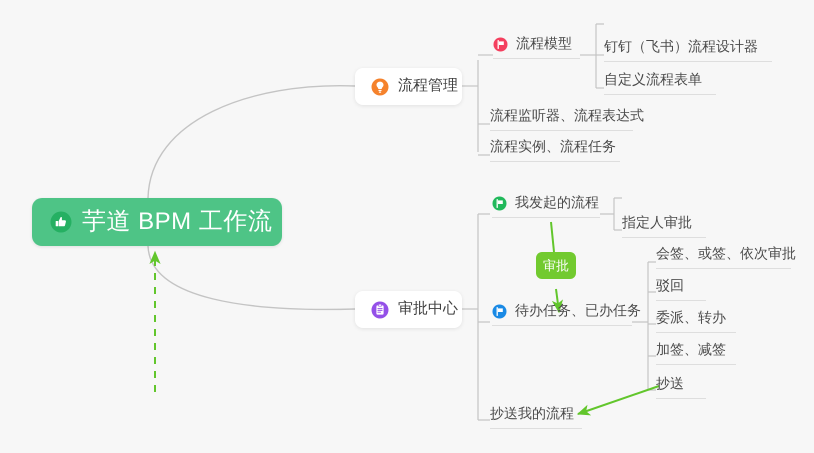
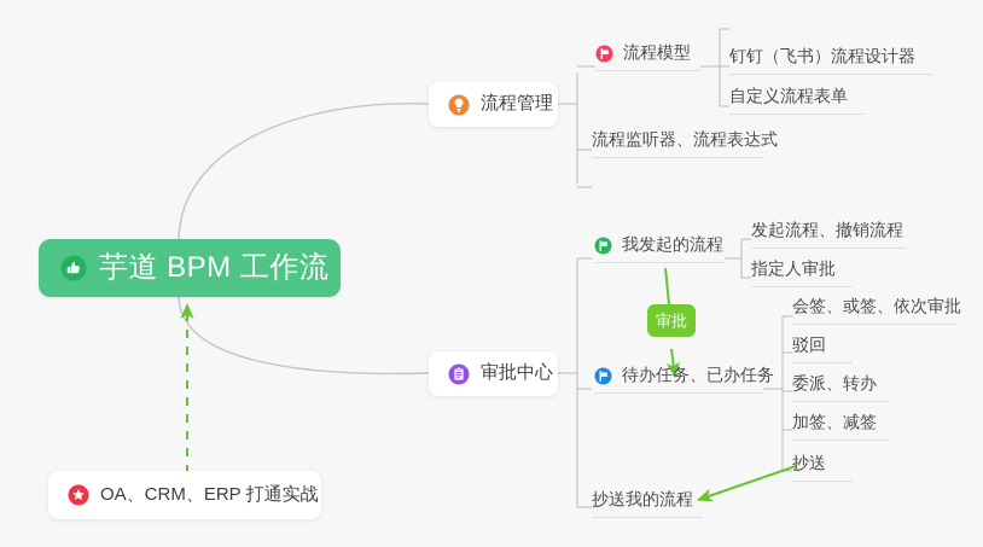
  芋道 BPM 工作流
+ OA、CRM、ERP 打通实战
  流程管理
  流程模型
  钉钉（飞书）流程设计器
  自定义流程表单
  流程监听器、流程表达式
- 流程实例、流程任务
  审批中心
  我发起的流程
+ 发起流程、撤销流程
  指定人审批
  审批
  待办任务、已办任务
  会签、或签、依次审批
  驳回
  委派、转办
  加签、减签
  抄送
  抄送我的流程
